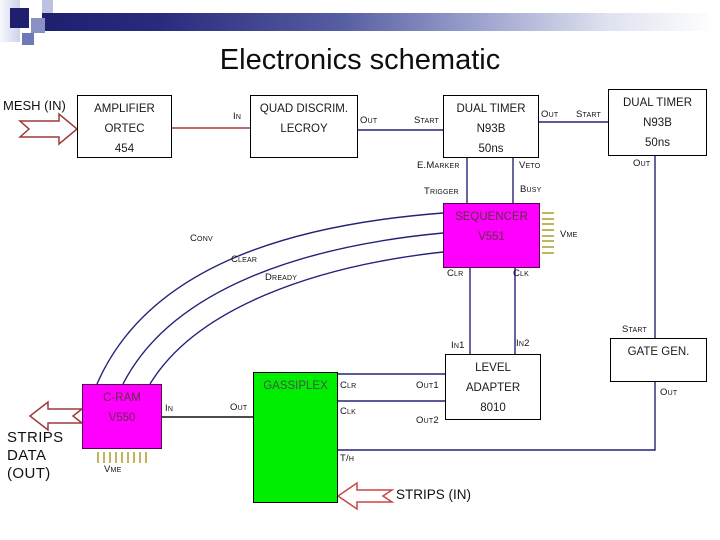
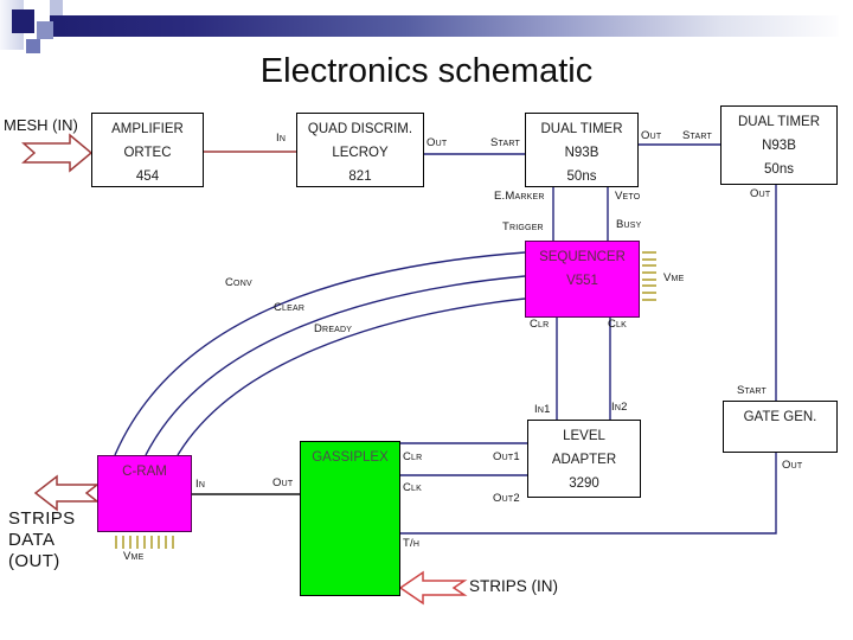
  Electronics schematic
  AMPLIFIER
  ORTEC
  454
  QUAD DISCRIM.
  LECROY
+ 821
  DUAL TIMER
  N93B
  50ns
  DUAL TIMER
  N93B
  50ns
  SEQUENCER
  V551
  C-RAM
- V550
  GASSIPLEX
  LEVEL
  ADAPTER
- 8010
+ 3290
  GATE GEN.
  MESH (IN)
  In
  Out
  Start
  Out
  Start
  E.Marker
  Veto
  Trigger
  Busy
  Out
  Vme
  Conv
  Clear
  Dready
  Clr
  Clk
  Start
  In1
  In2
  Out
  Clr
  Out1
  Clk
  Out2
  T/h
  In
  Out
  Vme
  STRIPS
  DATA
  (OUT)
  STRIPS (IN)
